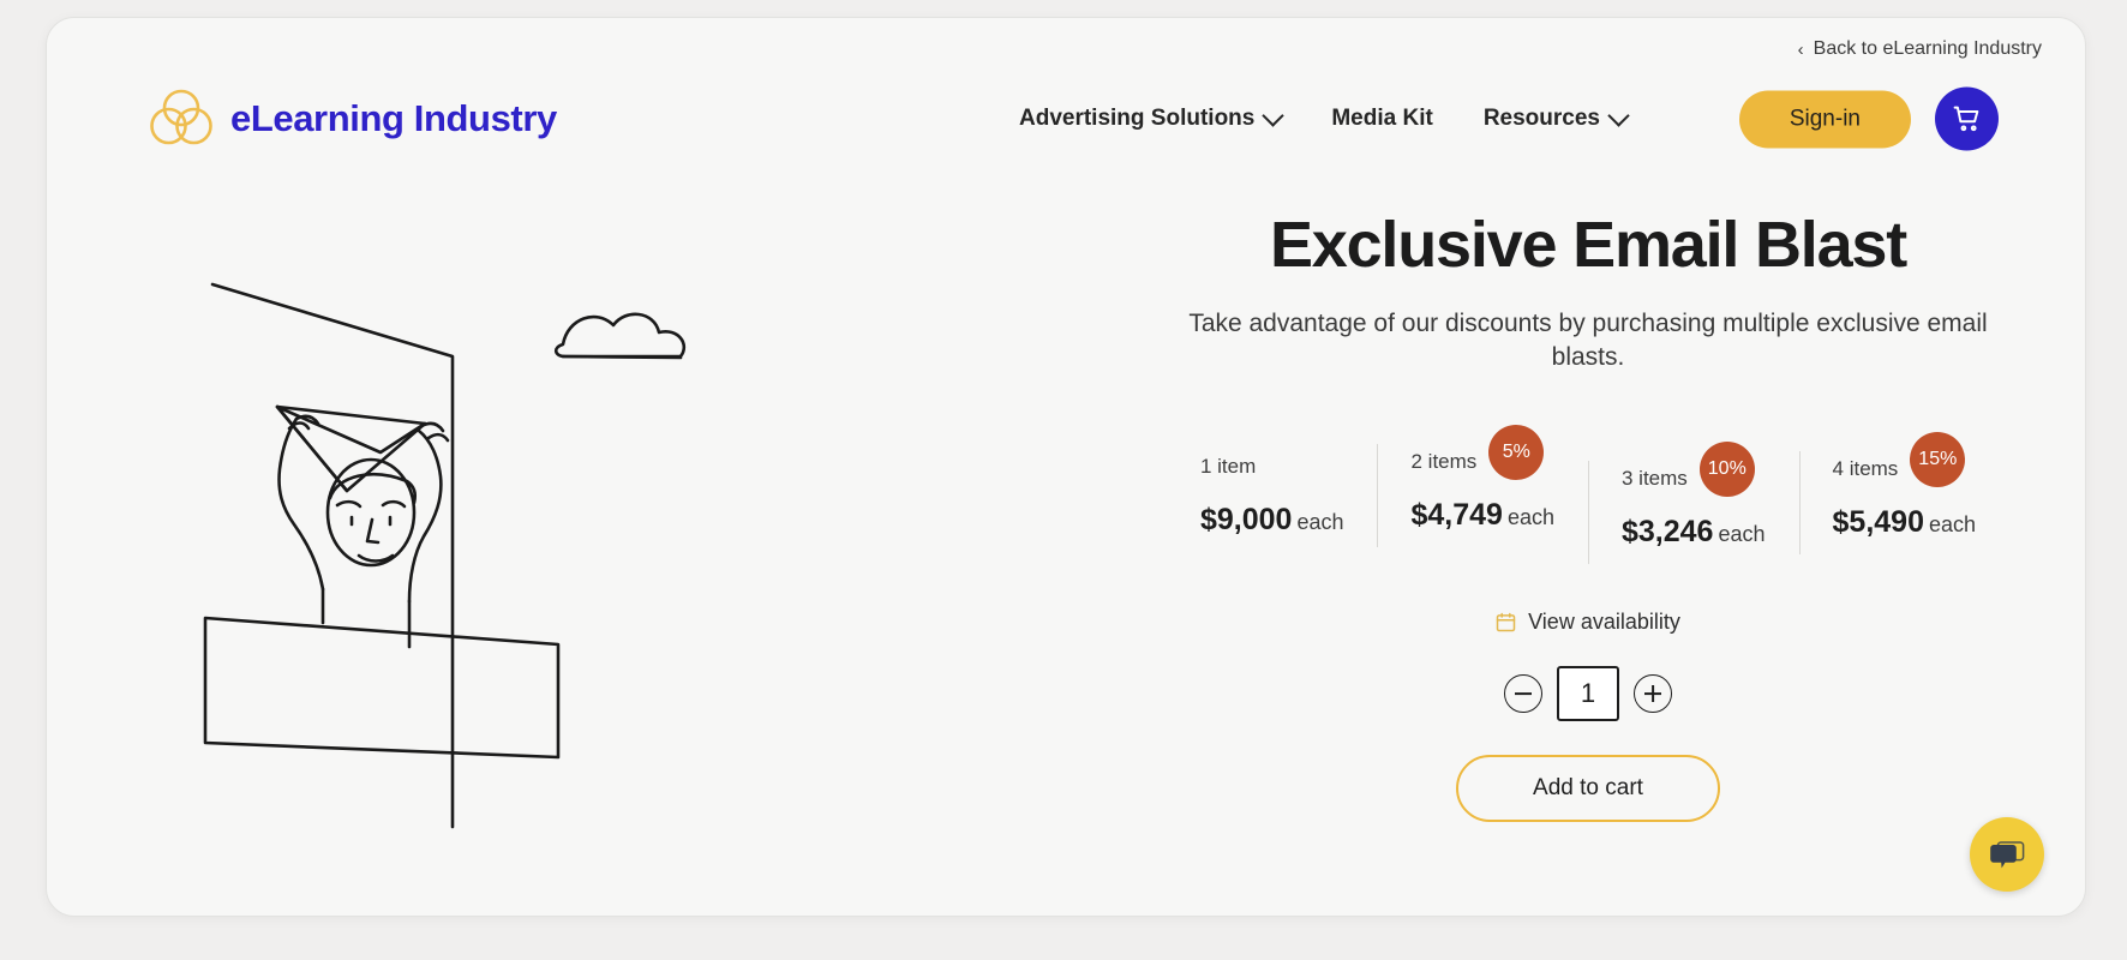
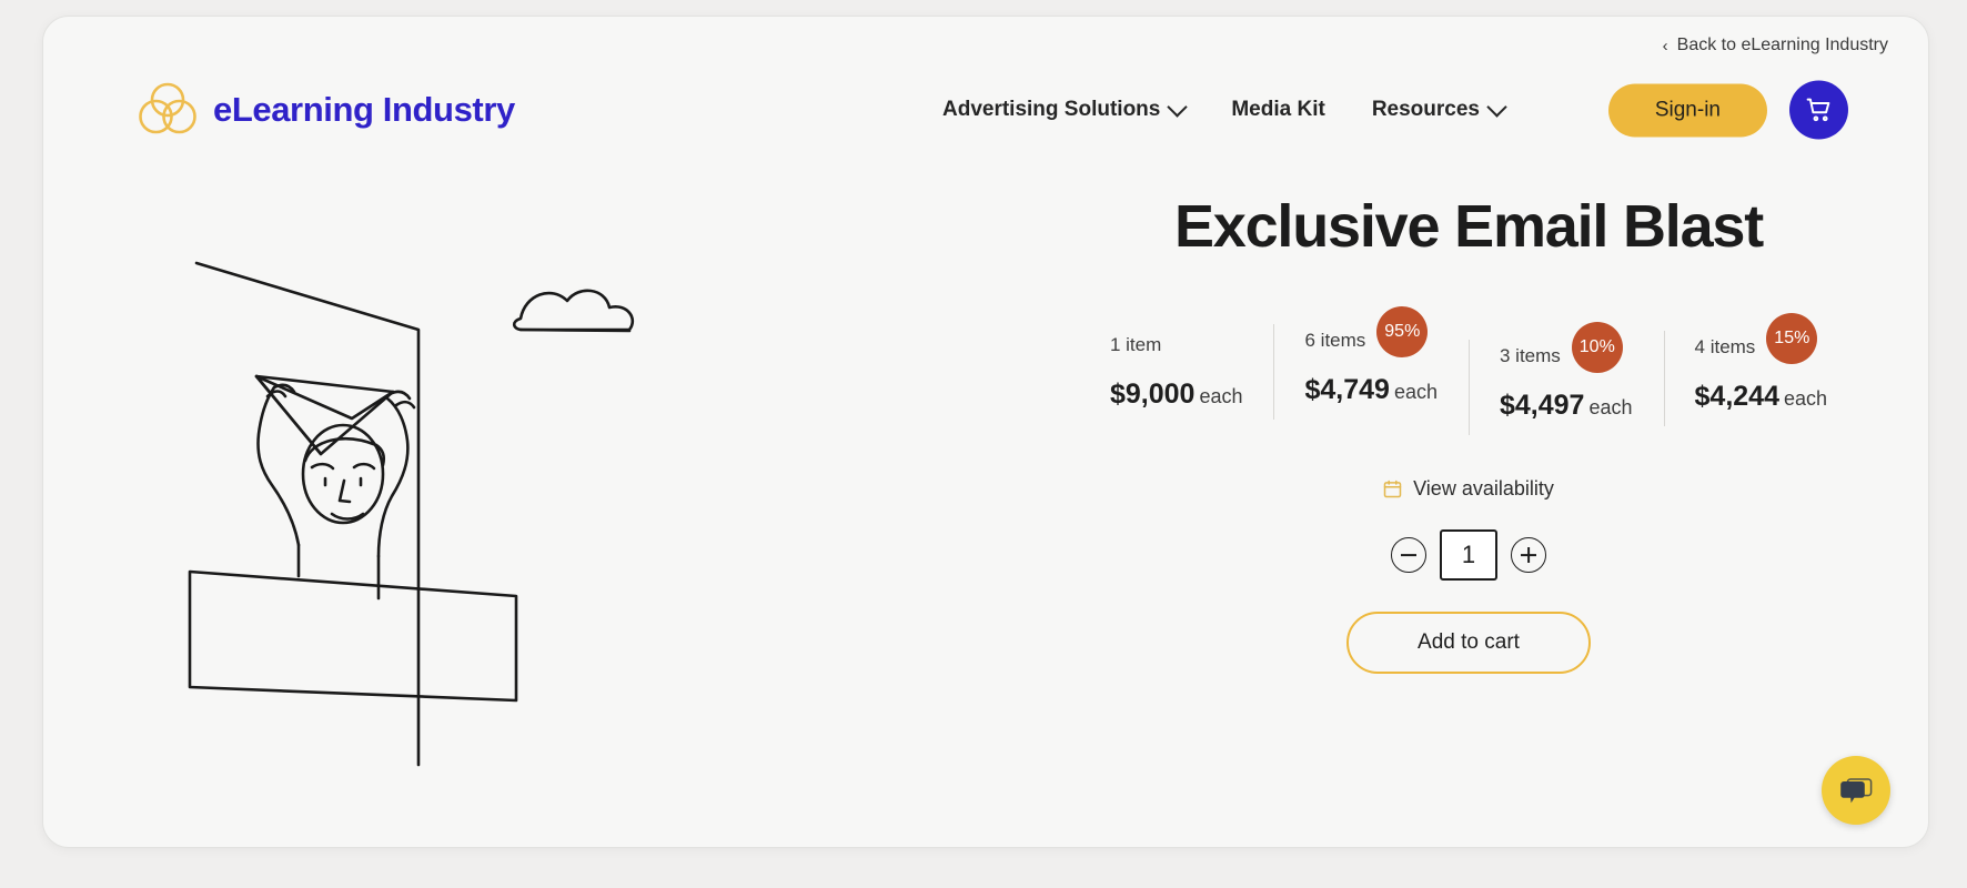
  ‹
  Back to eLearning Industry
  eLearning Industry
  Advertising Solutions
  Media Kit
  Resources
  Sign-in
  Exclusive Email Blast
- Take advantage of our discounts by purchasing multiple exclusive email blasts.
  1 item
  $9,000 each
- 2 items
+ 6 items
- 5%
+ 95%
  $4,749 each
  3 items
  10%
- $3,246 each
+ $4,497 each
  4 items
  15%
- $5,490 each
+ $4,244 each
  View availability
  1
  Add to cart
